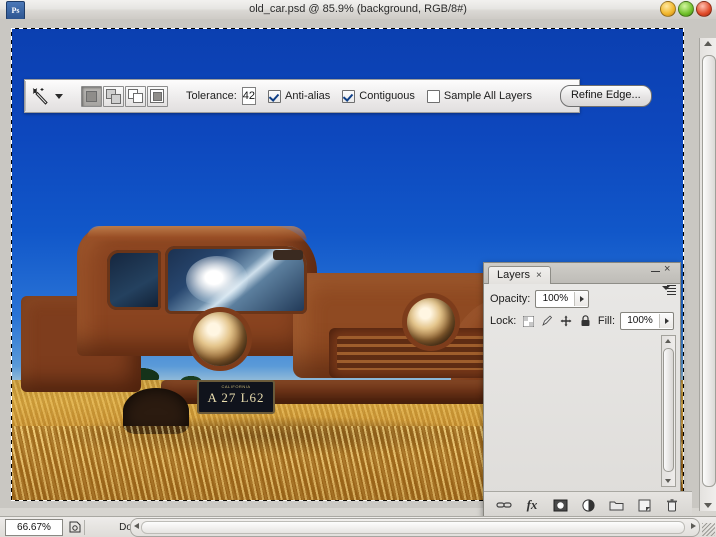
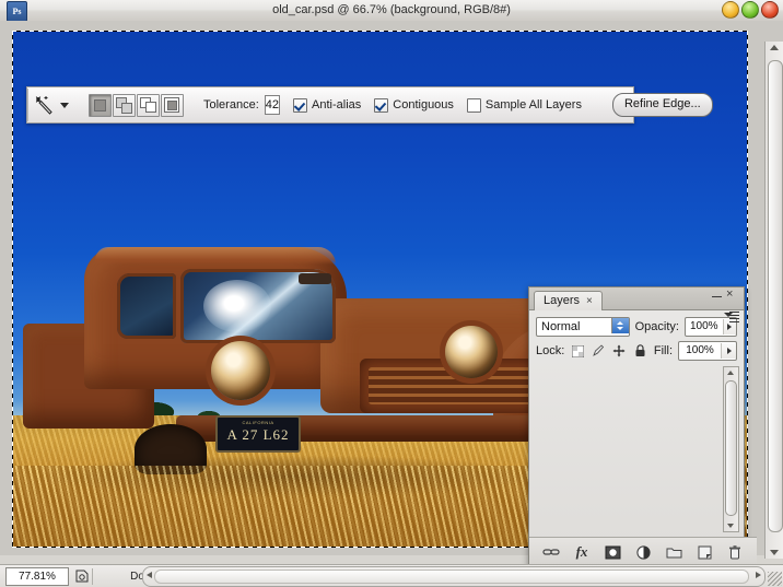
  Ps
- old_car.psd @ 85.9% (background, RGB/8#)
+ old_car.psd @ 66.7% (background, RGB/8#)
  Tolerance:
  42
  Anti-alias
  Contiguous
  Sample All Layers
  Refine Edge...
  Layers
  ×
  ×
+ Normal
  Opacity:
  100%
  Lock:
  Fill:
  100%
  fx
- 66.67%
+ 77.81%
